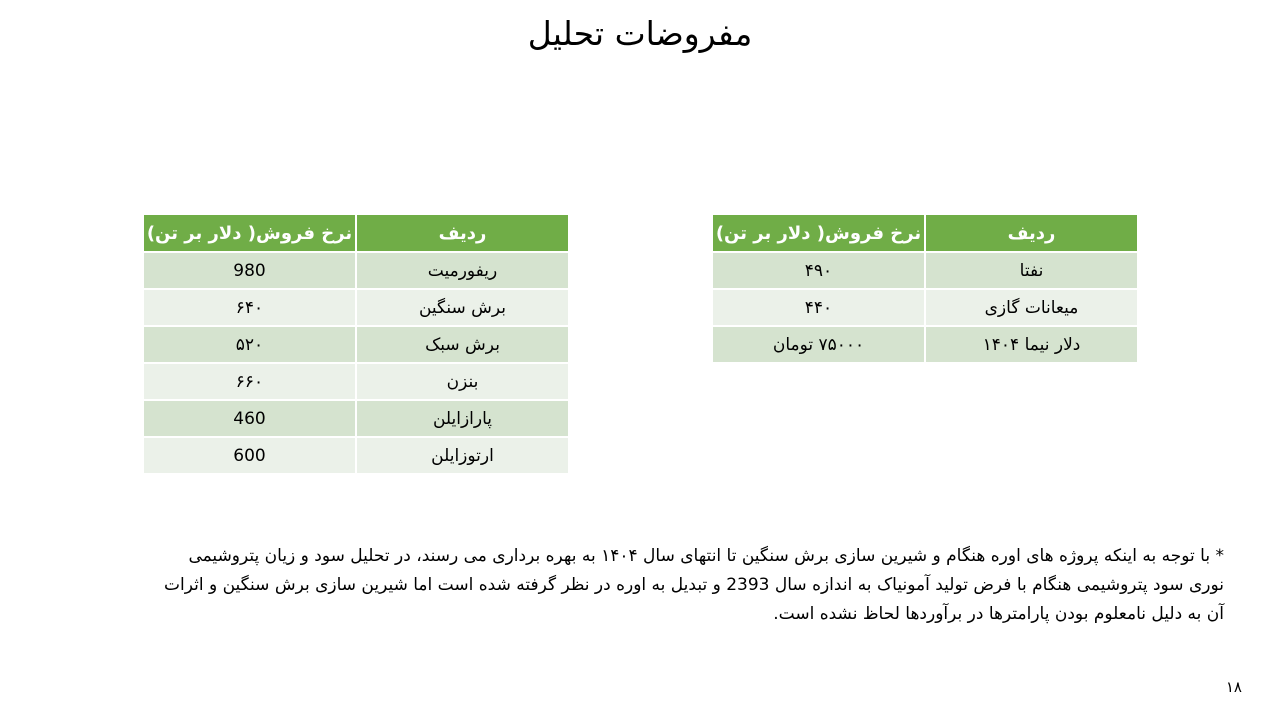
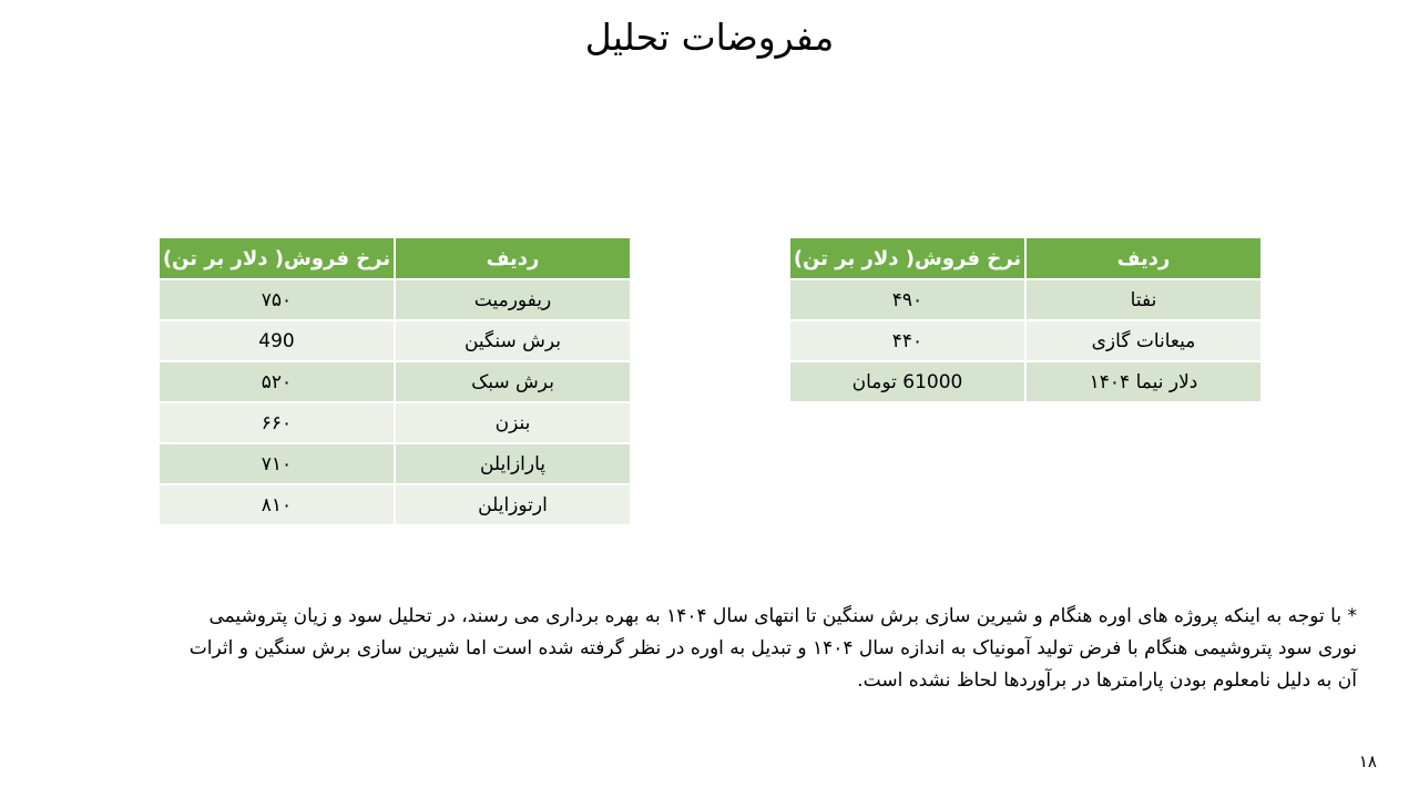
  مفروضات تحلیل
  ردیف	نرخ فروش( دلار بر تن)
  نفتا	۴۹۰
  میعانات گازی	۴۴۰
- دلار نیما ۱۴۰۴	۷۵۰۰۰ تومان
+ دلار نیما ۱۴۰۴	61000 تومان
  ردیف	نرخ فروش( دلار بر تن)
- ریفورمیت	980
+ ریفورمیت	۷۵۰
- برش سنگین	۶۴۰
+ برش سنگین	490
  برش سبک	۵۲۰
  بنزن	۶۶۰
- پارازایلن	460
+ پارازایلن	۷۱۰
- ارتوزایلن	600
+ ارتوزایلن	۸۱۰
  * با توجه به اینکه پروژه های اوره هنگام و شیرین سازی برش سنگین تا انتهای سال ۱۴۰۴ به بهره برداری می رسند، در تحلیل سود و زیان پتروشیمی
- نوری سود پتروشیمی هنگام با فرض تولید آمونیاک به اندازه سال 2393 و تبدیل به اوره در نظر گرفته شده است اما شیرین سازی برش سنگین و اثرات
+ نوری سود پتروشیمی هنگام با فرض تولید آمونیاک به اندازه سال ۱۴۰۴ و تبدیل به اوره در نظر گرفته شده است اما شیرین سازی برش سنگین و اثرات
  آن به دلیل نامعلوم بودن پارامترها در برآوردها لحاظ نشده است.
  ۱۸
